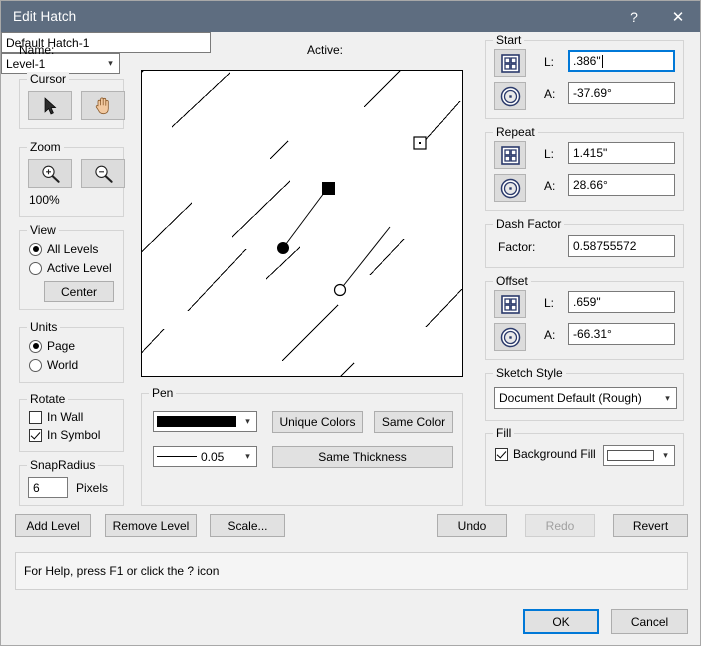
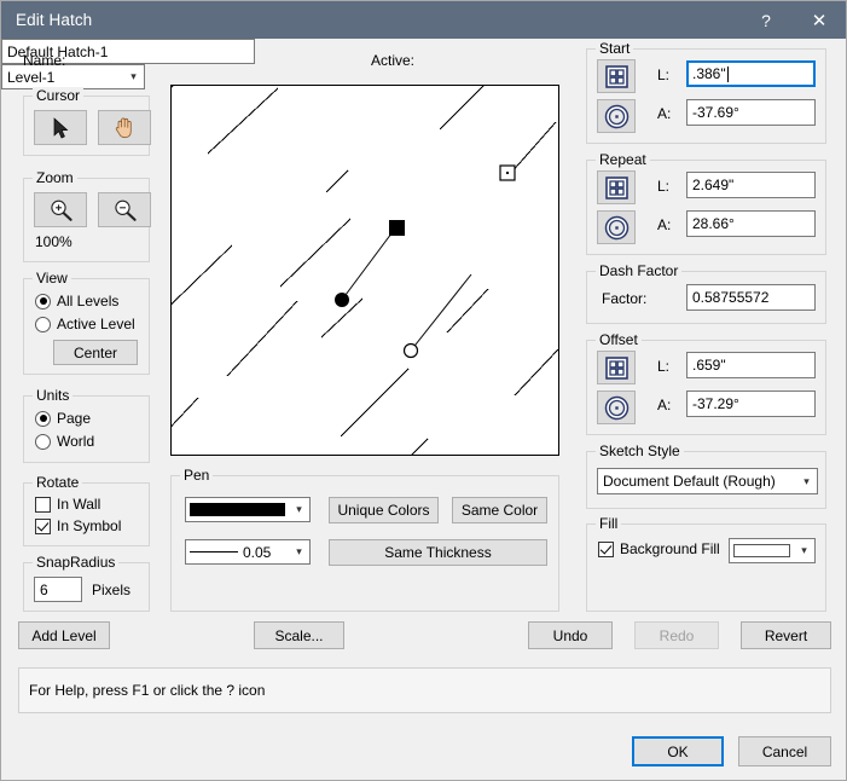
  Edit Hatch
  ?
  ✕
  Name:
  Default Hatch-1
  Active:
  Level-1
  ▾
  Cursor
  Zoom
  100%
  View
  All Levels
  Active Level
  Center
  Units
  Page
  World
  Rotate
  In Wall
  In Symbol
  SnapRadius
  6
  Pixels
  Pen
  ▾
  0.05
  ▾
  Unique Colors
  Same Color
  Same Thickness
  Start
  L:
  .386"
  A:
  -37.69°
  Repeat
  L:
- 1.415"
+ 2.649"
  A:
  28.66°
  Dash Factor
  Factor:
  0.58755572
  Offset
  L:
  .659"
  A:
- -66.31°
+ -37.29°
  Sketch Style
  Document Default (Rough)
  ▾
  Fill
  Background Fill
  ▾
  Add Level
- Remove Level
  Scale...
  Undo
  Redo
  Revert
  For Help, press F1 or click the ? icon
  OK
  Cancel
